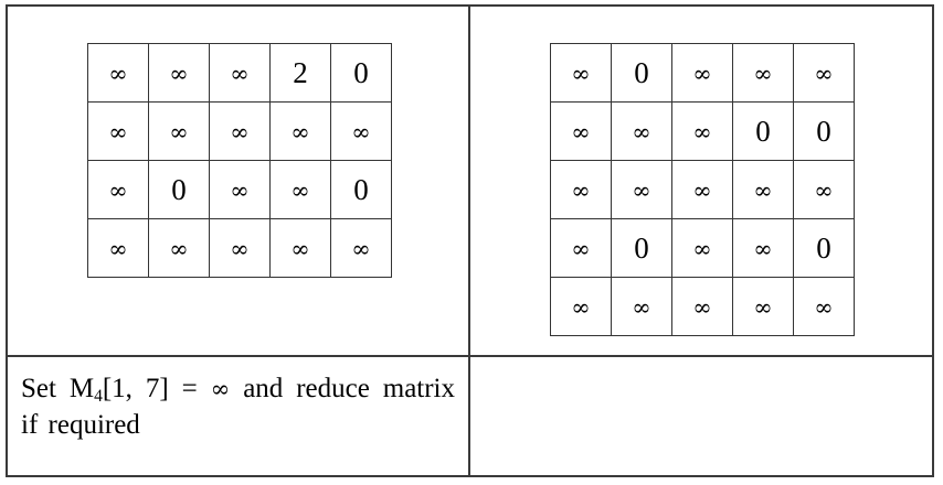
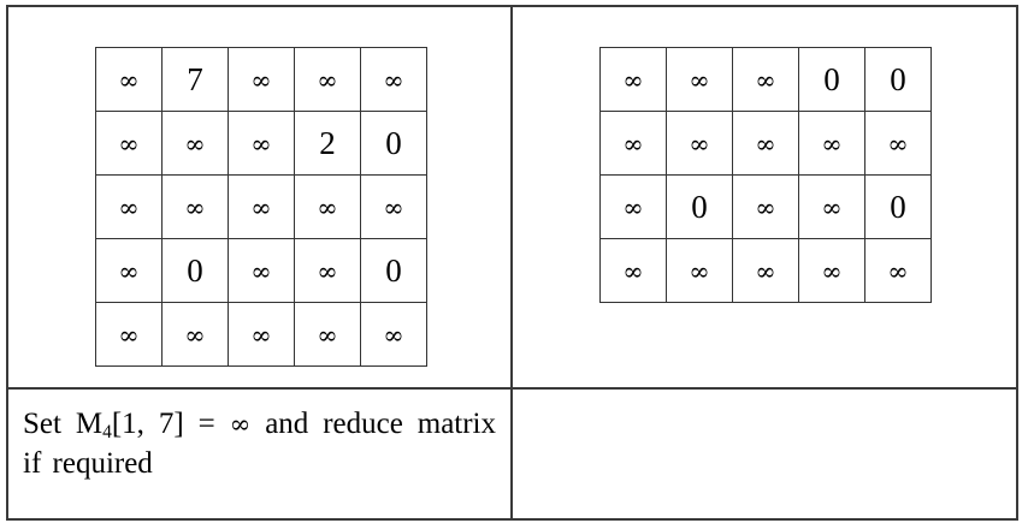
+ ∞	7	∞	∞	∞
  ∞	∞	∞	2	0
  ∞	∞	∞	∞	∞
  ∞	0	∞	∞	0
  ∞	∞	∞	∞	∞
- ∞	0	∞	∞	∞
  ∞	∞	∞	0	0
  ∞	∞	∞	∞	∞
  ∞	0	∞	∞	0
  ∞	∞	∞	∞	∞
  Set M4[1, 7] = ∞ and reduce matrix if required
